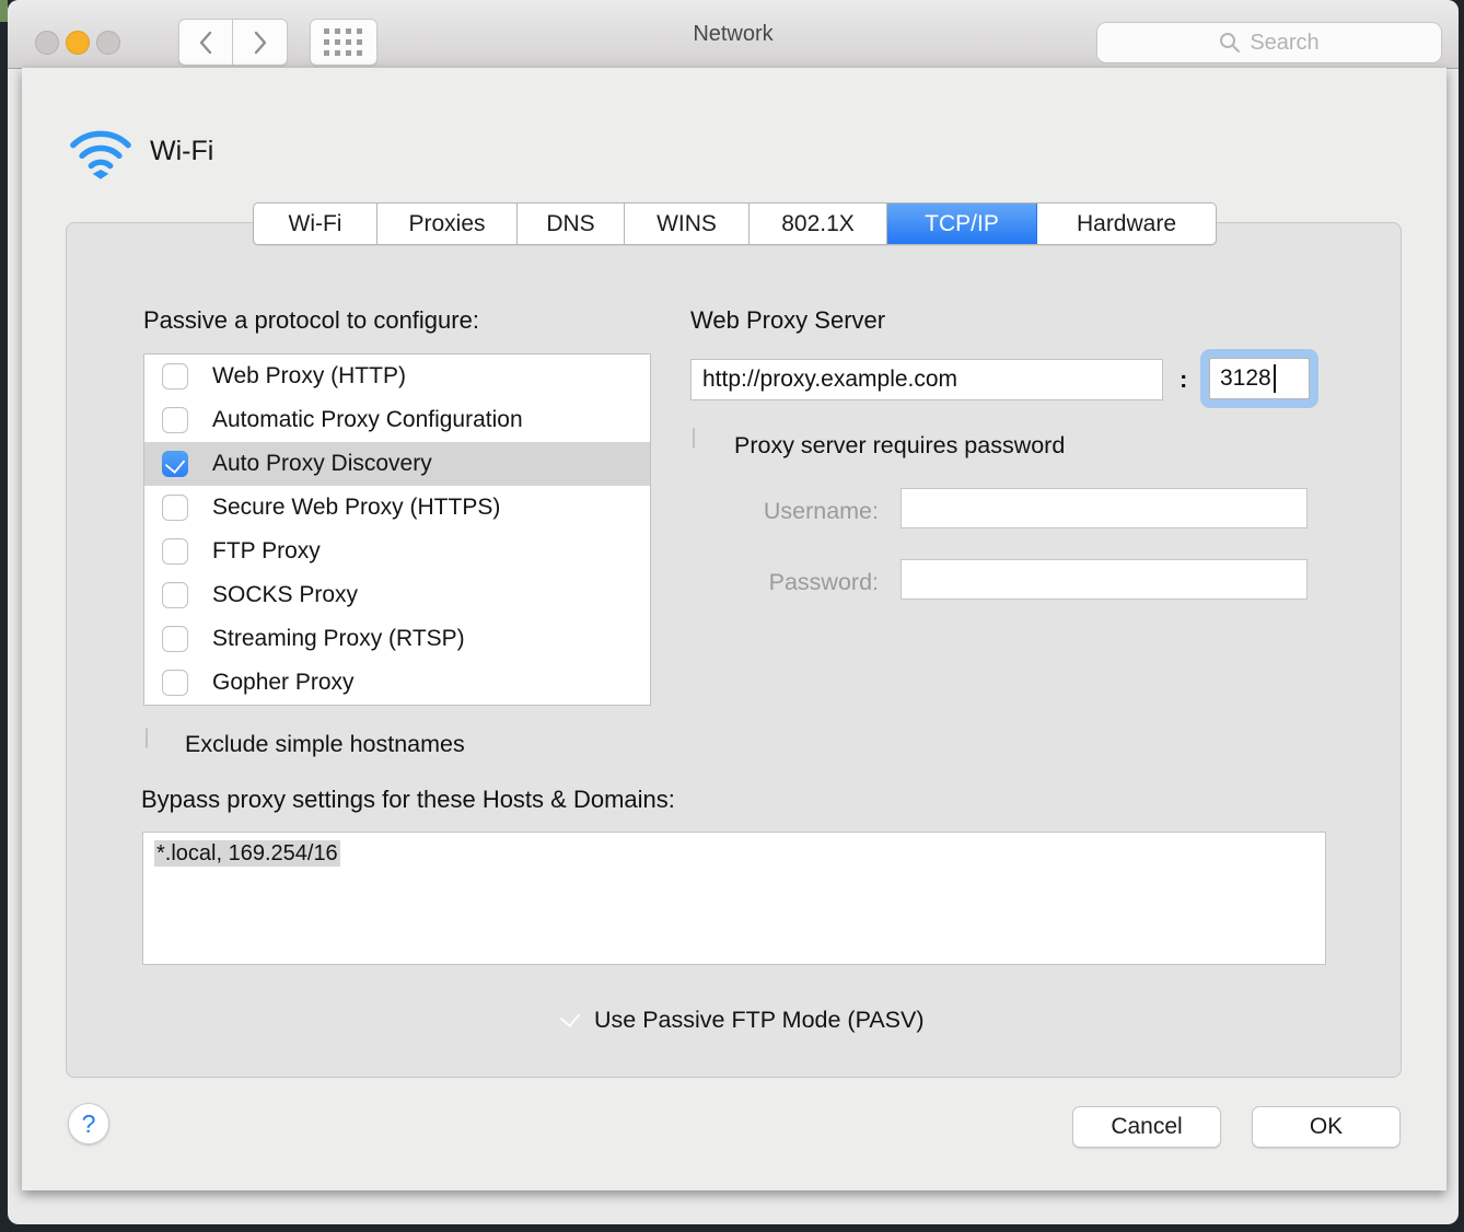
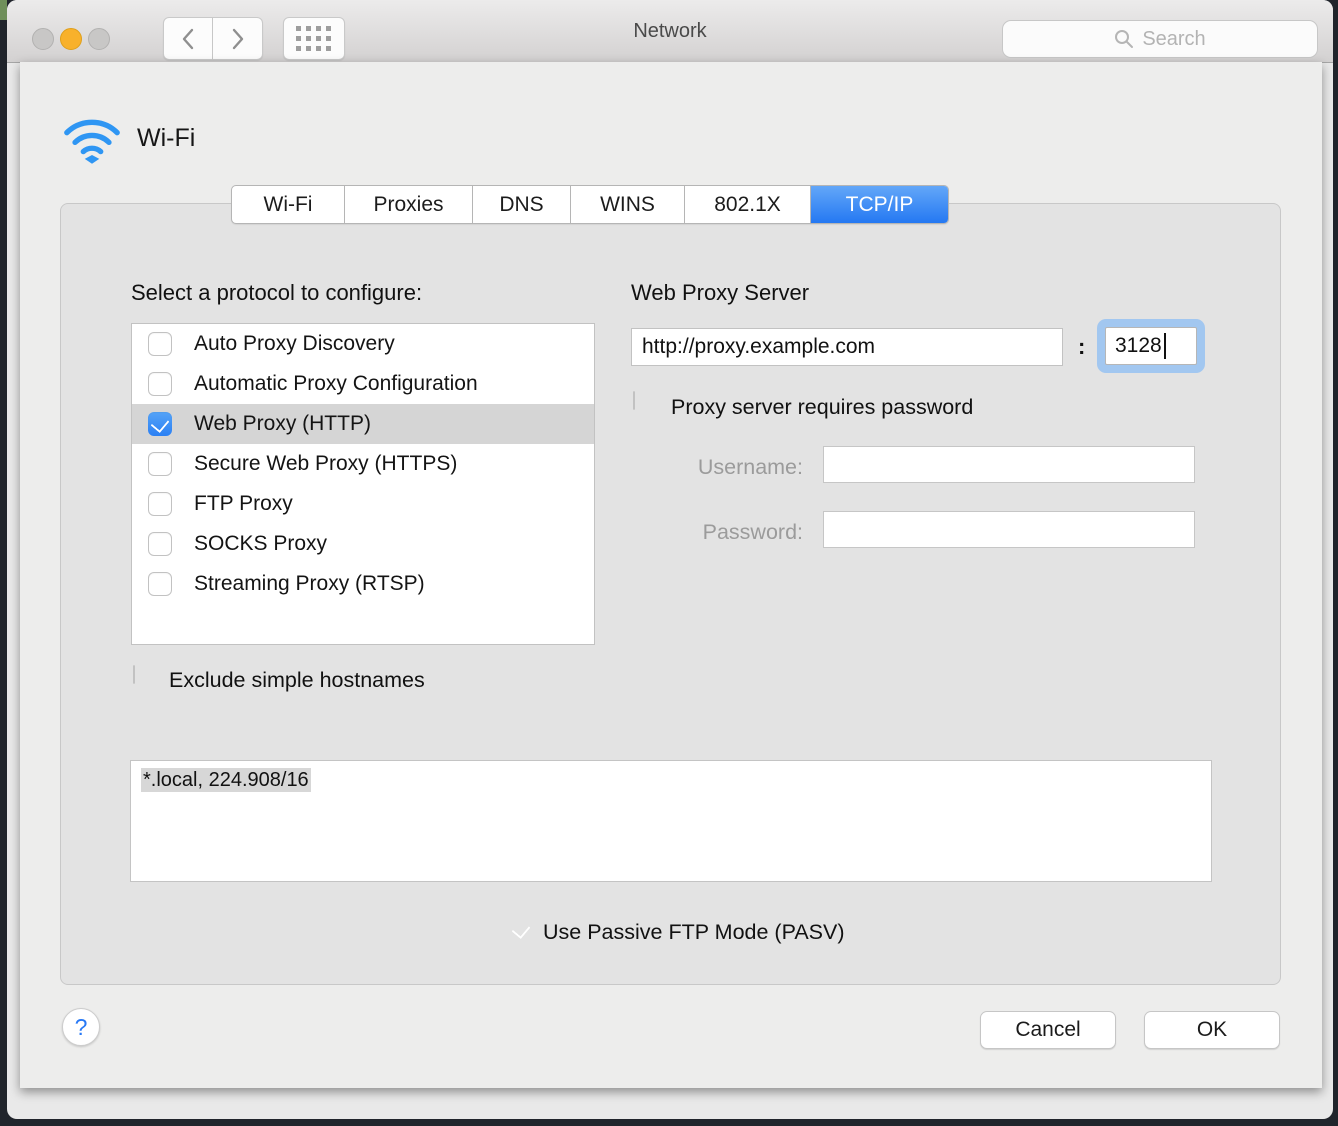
  Network
  Search
  Wi-Fi
  Wi-Fi
  Proxies
  DNS
  WINS
  802.1X
  TCP/IP
- Hardware
- Passive a protocol to configure:
+ Select a protocol to configure:
- Web Proxy (HTTP)
+ Auto Proxy Discovery
  Automatic Proxy Configuration
- Auto Proxy Discovery
+ Web Proxy (HTTP)
  Secure Web Proxy (HTTPS)
  FTP Proxy
  SOCKS Proxy
  Streaming Proxy (RTSP)
- Gopher Proxy
  Web Proxy Server
  http://proxy.example.com
  :
  3128
  Proxy server requires password
  Username:
  Password:
  Exclude simple hostnames
- Bypass proxy settings for these Hosts & Domains:
- *.local, 169.254/16
+ *.local, 224.908/16
  Use Passive FTP Mode (PASV)
  ?
  Cancel
  OK
